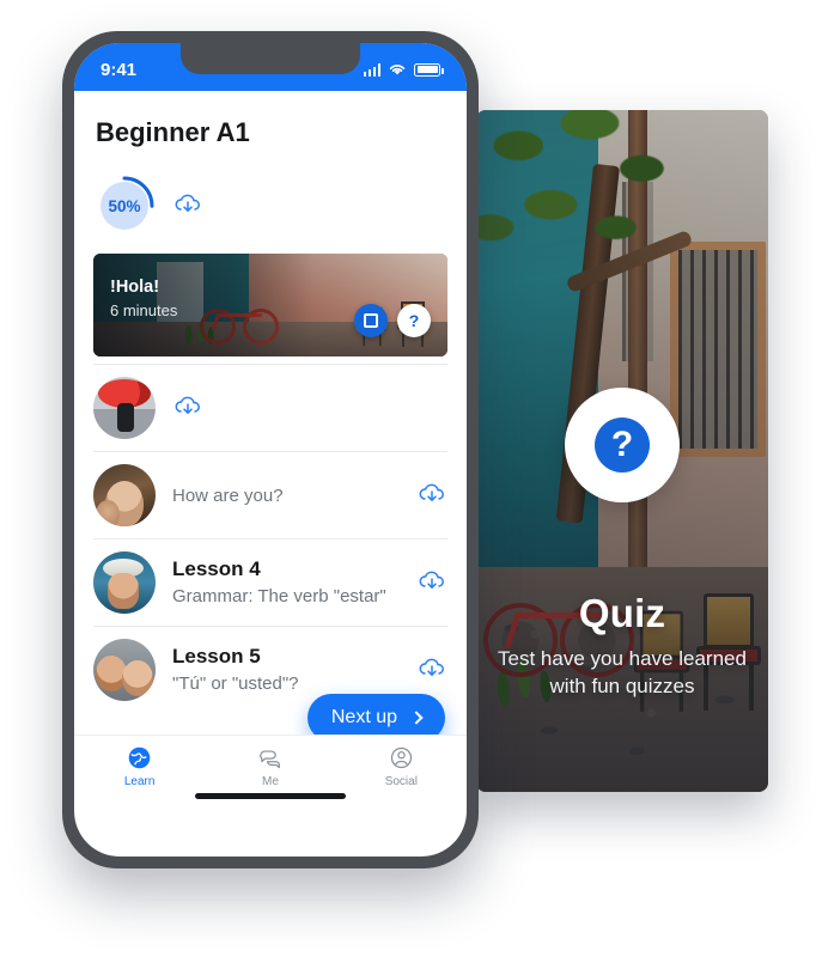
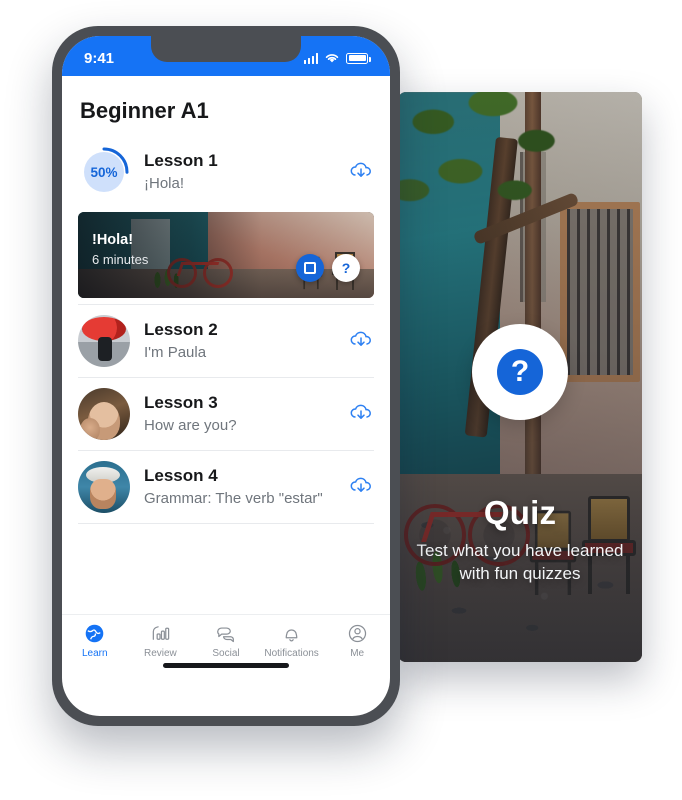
  ?
  Quiz
- Test have you have learned
+ Test what you have learned
  with fun quizzes
  9:41
  Beginner A1
  50%
+ Lesson 1
+ ¡Hola!
  !Hola!
  6 minutes
  ?
+ Lesson 2
+ I'm Paula
+ Lesson 3
  How are you?
  Lesson 4
  Grammar: The verb "estar"
- Lesson 5
- "Tú" or "usted"?
- Next up
  Learn
+ Review
- Me
+ Social
+ Notifications
- Social
+ Me
